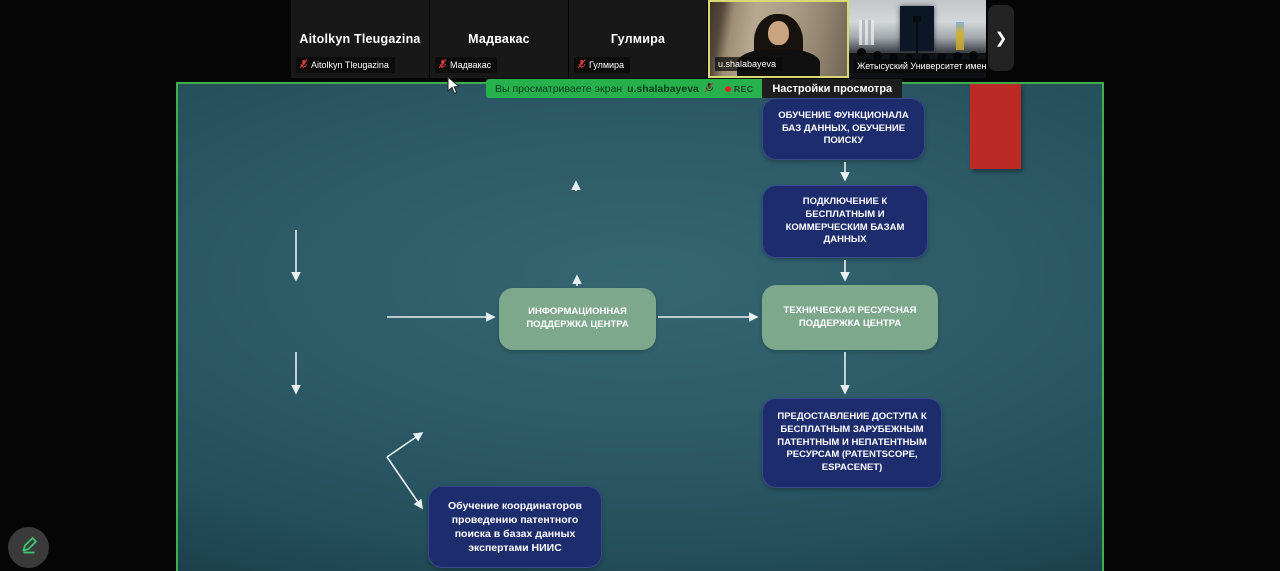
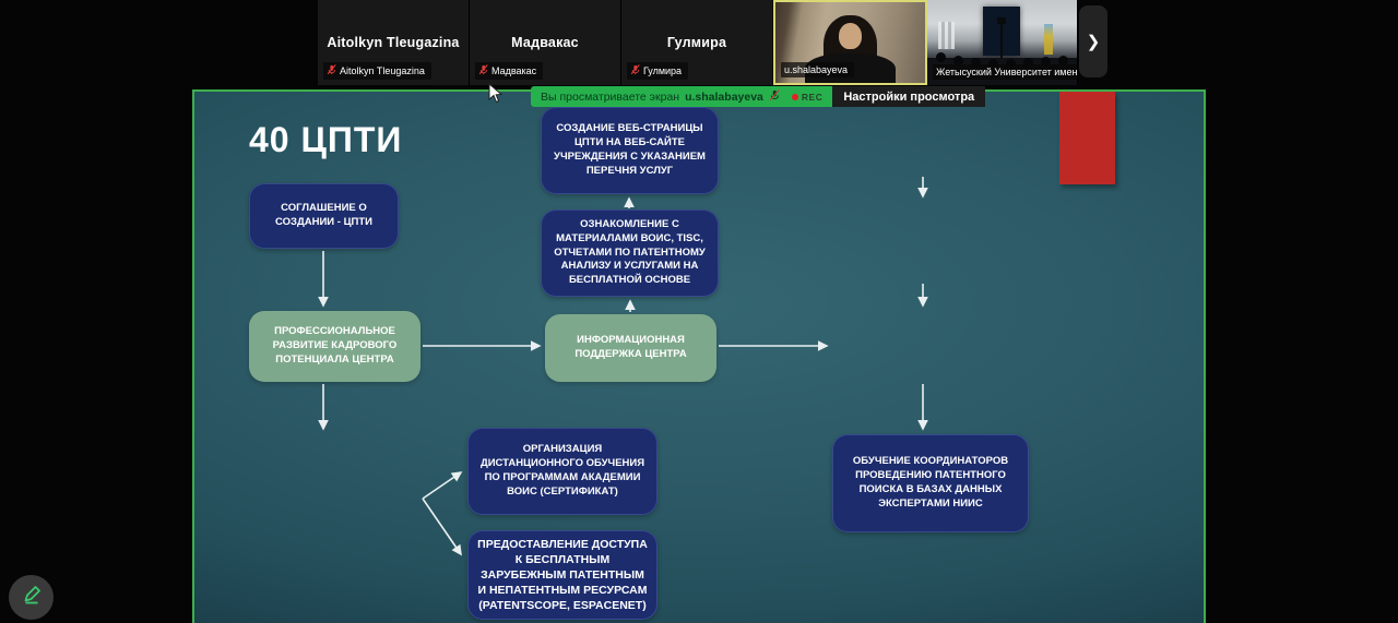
  Aitolkyn Tleugazina
  Aitolkyn Tleugazina
  Мадвакас
  Мадвакас
  Гулмира
  Гулмира
  u.shalabayeva
  Жетысуский Университет имен
  ❯
  Вы просматриваете экран
  u.shalabayeva
  REC
  Настройки просмотра
+ 40 ЦПТИ
+ СОГЛАШЕНИЕ О СОЗДАНИИ - ЦПТИ
+ ПРОФЕССИОНАЛЬНОЕ РАЗВИТИЕ КАДРОВОГО ПОТЕНЦИАЛА ЦЕНТРА
+ СОЗДАНИЕ ВЕБ-СТРАНИЦЫ ЦПТИ НА ВЕБ-САЙТЕ УЧРЕЖДЕНИЯ С УКАЗАНИЕМ ПЕРЕЧНЯ УСЛУГ
+ ОЗНАКОМЛЕНИЕ С МАТЕРИАЛАМИ ВОИС, TISC, ОТЧЕТАМИ ПО ПАТЕНТНОМУ АНАЛИЗУ И УСЛУГАМИ НА БЕСПЛАТНОЙ ОСНОВЕ
  ИНФОРМАЦИОННАЯ ПОДДЕРЖКА ЦЕНТРА
+ ОРГАНИЗАЦИЯ ДИСТАНЦИОННОГО ОБУЧЕНИЯ ПО ПРОГРАММАМ АКАДЕМИИ ВОИС (СЕРТИФИКАТ)
- Обучение координаторов проведению патентного поиска в базах данных экспертами НИИС
+ ПРЕДОСТАВЛЕНИЕ ДОСТУПА К БЕСПЛАТНЫМ ЗАРУБЕЖНЫМ ПАТЕНТНЫМ И НЕПАТЕНТНЫМ РЕСУРСАМ (PATENTSCOPE, ESPACENET)
- ОБУЧЕНИЕ ФУНКЦИОНАЛА БАЗ ДАННЫХ, ОБУЧЕНИЕ ПОИСКУ
- ПОДКЛЮЧЕНИЕ К БЕСПЛАТНЫМ И КОММЕРЧЕСКИМ БАЗАМ ДАННЫХ
- ТЕХНИЧЕСКАЯ РЕСУРСНАЯ ПОДДЕРЖКА ЦЕНТРА
- ПРЕДОСТАВЛЕНИЕ ДОСТУПА К БЕСПЛАТНЫМ ЗАРУБЕЖНЫМ ПАТЕНТНЫМ И НЕПАТЕНТНЫМ РЕСУРСАМ (PATENTSCOPE, ESPACENET)
+ ОБУЧЕНИЕ КООРДИНАТОРОВ ПРОВЕДЕНИЮ ПАТЕНТНОГО ПОИСКА В БАЗАХ ДАННЫХ ЭКСПЕРТАМИ НИИС
